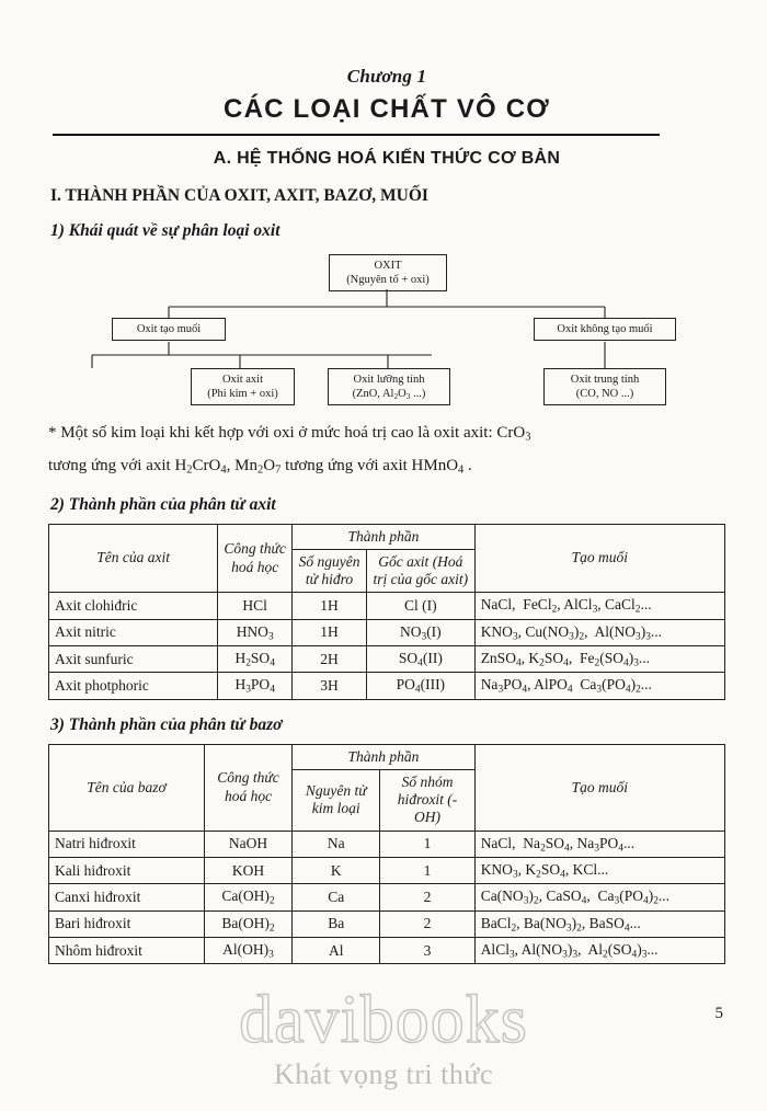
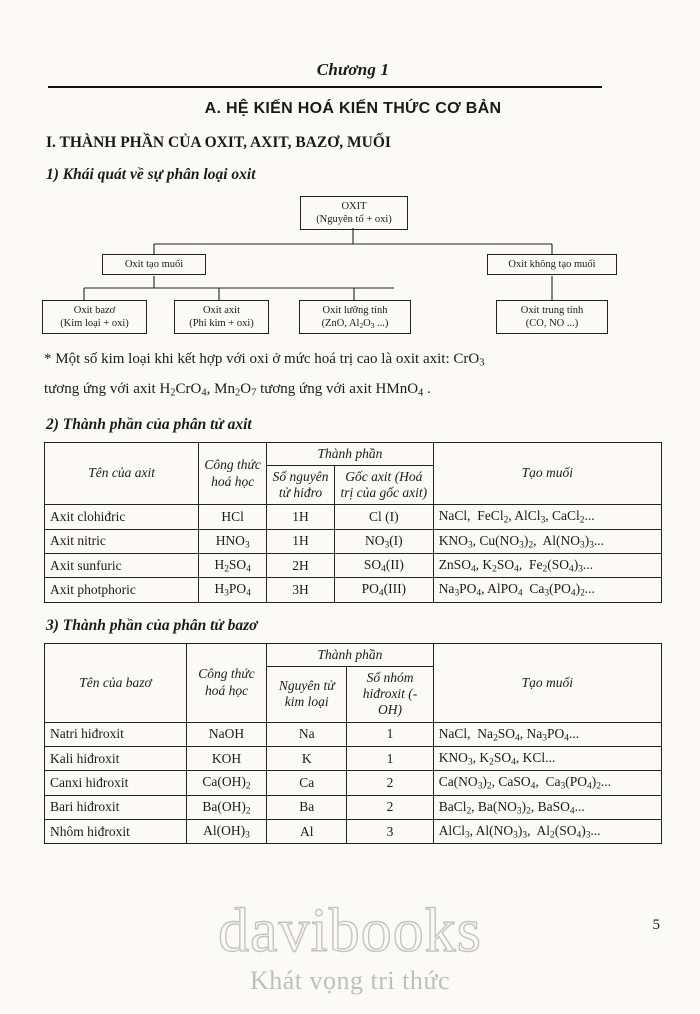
  Chương 1
- CÁC LOẠI CHẤT VÔ CƠ
- A. HỆ THỐNG HOÁ KIẾN THỨC CƠ BẢN
+ A. HỆ KIẾN HOÁ KIẾN THỨC CƠ BẢN
  I. THÀNH PHẦN CỦA OXIT, AXIT, BAZƠ, MUỐI
  1) Khái quát về sự phân loại oxit
  OXIT
  (Nguyên tố + oxi)
  Oxit tạo muối
  Oxit không tạo muối
+ Oxit bazơ
+ (Kim loại + oxi)
  Oxit axit
  (Phi kim + oxi)
  Oxit lưỡng tính
  (ZnO, Al2O3 ...)
  Oxit trung tính
  (CO, NO ...)
  * Một số kim loại khi kết hợp với oxi ở mức hoá trị cao là oxit axit: CrO3
  tương ứng với axit H2CrO4, Mn2O7 tương ứng với axit HMnO4 .
  2) Thành phần của phân tử axit
  Tên của axit	Công thức hoá học	Thành phần	Tạo muối
  Số nguyên tử hiđro	Gốc axit (Hoá trị của gốc axit)
  Axit clohiđric	HCl	1H	Cl (I)	NaCl, FeCl2, AlCl3, CaCl2...
  Axit nitric	HNO3	1H	NO3(I)	KNO3, Cu(NO3)2, Al(NO3)3...
  Axit sunfuric	H2SO4	2H	SO4(II)	ZnSO4, K2SO4, Fe2(SO4)3...
  Axit photphoric	H3PO4	3H	PO4(III)	Na3PO4, AlPO4 Ca3(PO4)2...
  3) Thành phần của phân tử bazơ
  Tên của bazơ	Công thức hoá học	Thành phần	Tạo muối
  Nguyên tử kim loại	Số nhóm hiđroxit (-OH)
  Natri hiđroxit	NaOH	Na	1	NaCl, Na2SO4, Na3PO4...
  Kali hiđroxit	KOH	K	1	KNO3, K2SO4, KCl...
  Canxi hiđroxit	Ca(OH)2	Ca	2	Ca(NO3)2, CaSO4, Ca3(PO4)2...
  Bari hiđroxit	Ba(OH)2	Ba	2	BaCl2, Ba(NO3)2, BaSO4...
  Nhôm hiđroxit	Al(OH)3	Al	3	AlCl3, Al(NO3)3, Al2(SO4)3...
  5
  davibooks
  Khát vọng tri thức
